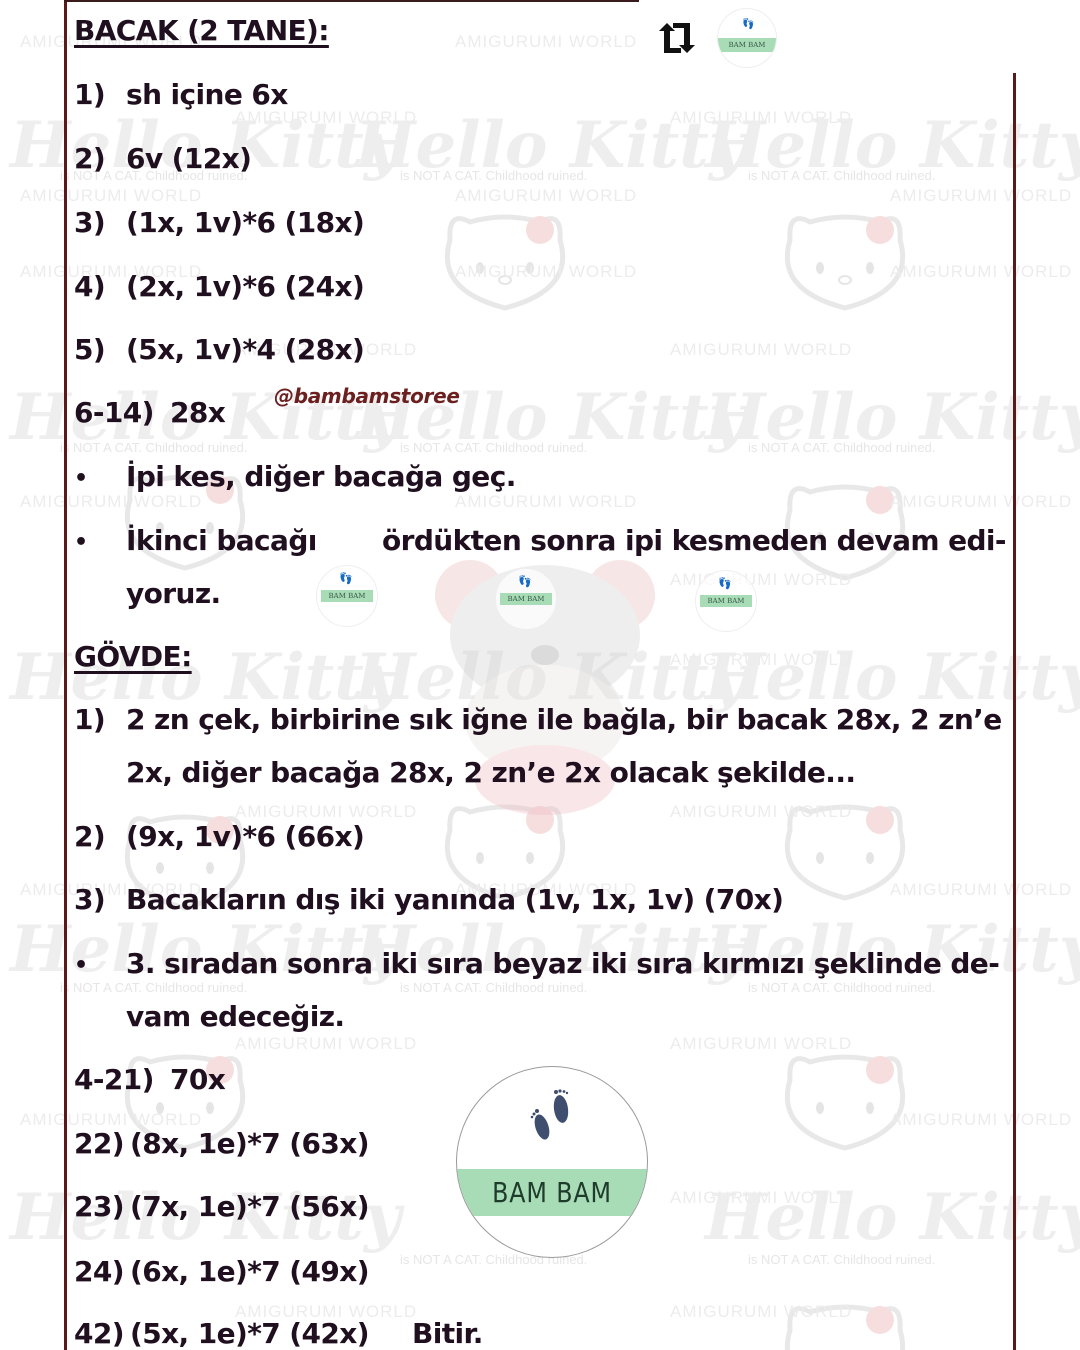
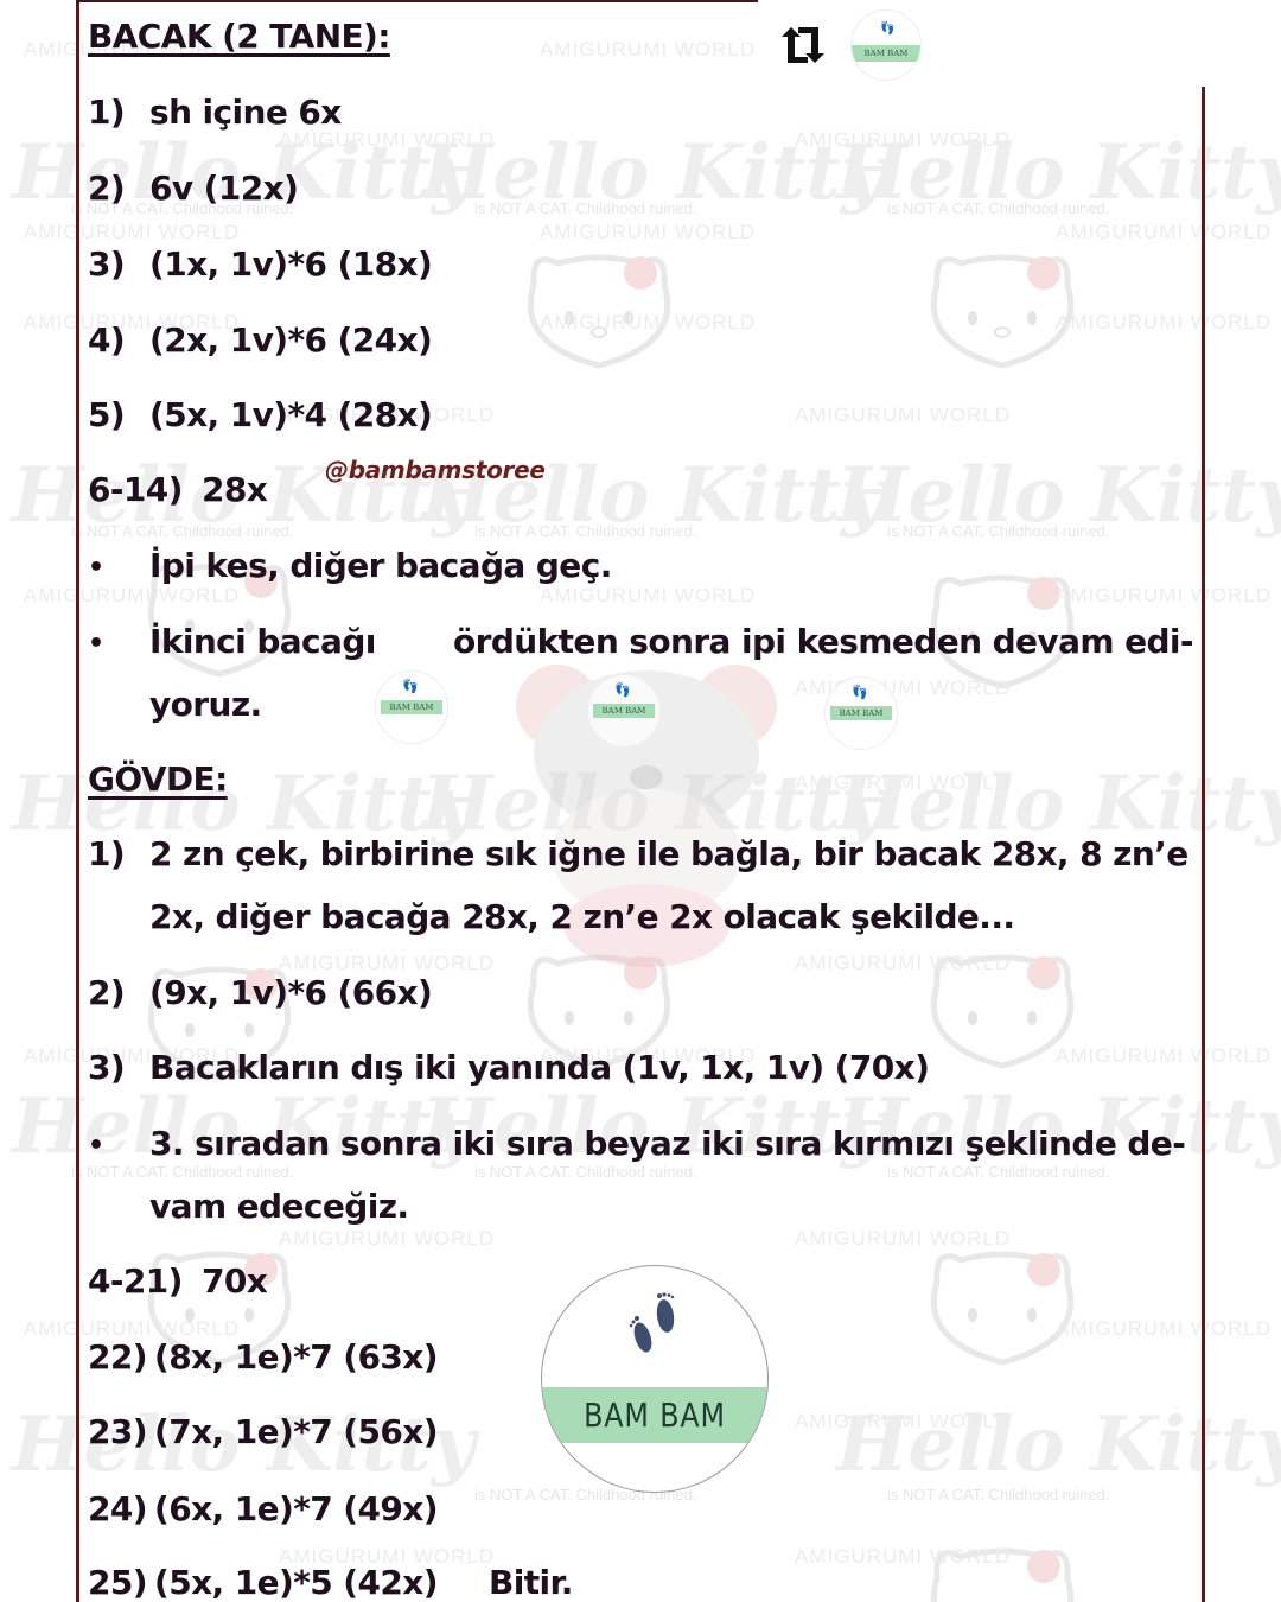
  Hello Kitty
  Hello Kitty
  Hello Kity
  Hello Kitty
  Hello Kitty
  Hello Kity
  Hello Kitty
  Hello Kitty
  Hello Kity
  Hello Kitty
  Hello Kitty
  Hello Kity
  Hello Kitty
  Hello Kity
  i NOT A CAT. Childhood ruined.
  is NOT A CAT. Childhood ruined.
  is NOT A CAT. Childhood ruined.
  i NOT A CAT. Childhood ruined.
  is NOT A CAT. Childhood ruined.
  is NOT A CAT. Childhood ruined.
  i NOT A CAT. Childhood ruined.
  is NOT A CAT. Childhood ruined.
  is NOT A CAT. Childhood ruined.
  is NOT A CAT. Childhood ruined.
  is NOT A CAT. Childhood ruined.
  AMIGURUMI WORLD
  AMIGURUMI WORLD
  AMIGURUMIORLD
  AMIGURUMI WORLD
  AMIGURUMI WORLD
  AMIGURUMIORLD
  AMIGURUMI WORLD
  AMIGURUMI WORLD
  AMIGURUMIORLD
  AMIGURUMI WORLD
  AMIGURUMI WORLD
  AMIGURUMI WORLD
  AMIGURUMIORLD
  AMIGURUMI WORLD
  AMIGURUMIORLD
  👣
  BAM BAM
  BACAK (2 TANE):
  1)
  sh içine 6x
  2)
  6v (12x)
  3)
  (1x, 1v)*6 (18x)
  4)
  (2x, 1v)*6 (24x)
  5)
  (5x, 1v)*4 (28x)
  6-14)
  28x
  •
  İpi kes, diğer bacağa geç.
  •
  İkinci bacağı
  ördükten sonra ipi kesmeden devam edi-
  yoruz.
  GÖVDE:
  1)
- 2 zn çek, birbirine sık iğne ile bağla, bir bacak 28x, 2 zn’e
+ 2 zn çek, birbirine sık iğne ile bağla, bir bacak 28x, 8 zn’e
  2x, diğer bacağa 28x, 2 zn’e 2x olacak şekilde...
  2)
  (9x, 1v)*6 (66x)
  3)
  Bacakların dış iki yanında (1v, 1x, 1v) (70x)
  •
  3. sıradan sonra iki sıra beyaz iki sıra kırmızı şeklinde de-
  vam edeceğiz.
  4-21)
  70x
  22)
  (8x, 1e)*7 (63x)
  23)
  (7x, 1e)*7 (56x)
  24)
  (6x, 1e)*7 (49x)
- 42)
+ 25)
- (5x, 1e)*7 (42x)
+ (5x, 1e)*5 (42x)
  Bitir.
  @bambamstoree
  👣
  BAM BAM
  👣
  BAM BAM
  👣
  BAM BAM
  BAM BAM
